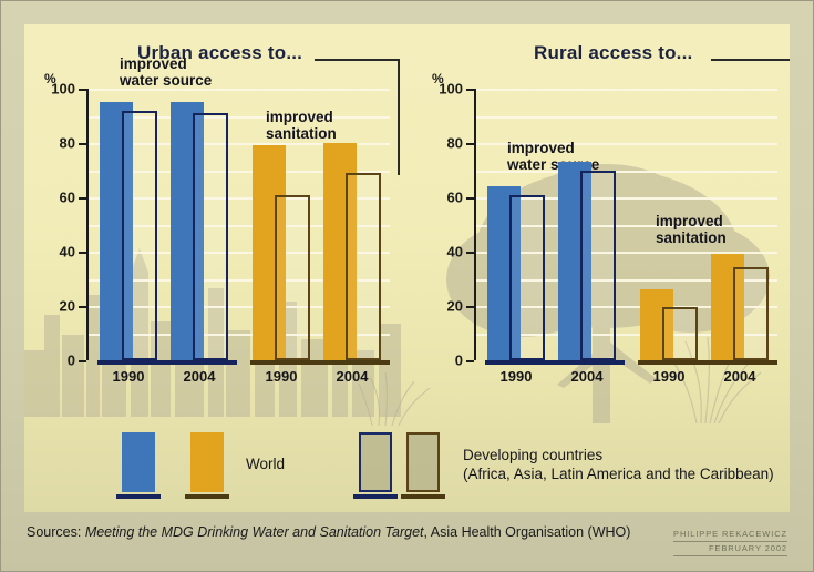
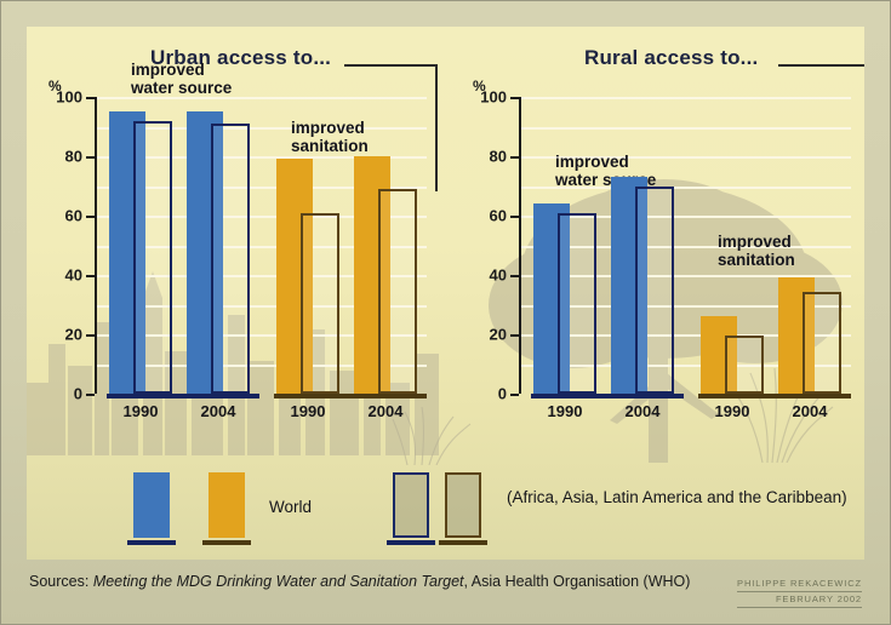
  Urban access to...
  %
  100
  80
  60
  40
  20
  0
  improved
  water source
  1990
  2004
  improved
  sanitation
  1990
  2004
  Rural access to...
  %
  100
  80
  60
  40
  20
  0
  improved
  1990
  2004
  improved
  sanitation
  1990
  2004
  World
- Developing countries
  (Africa, Asia, Latin America and the Caribbean)
  Sources: Meeting the MDG Drinking Water and Sanitation Target, Asia Health Organisation (WHO)
  PHILIPPE REKACEWICZ
  FEBRUARY 2002
